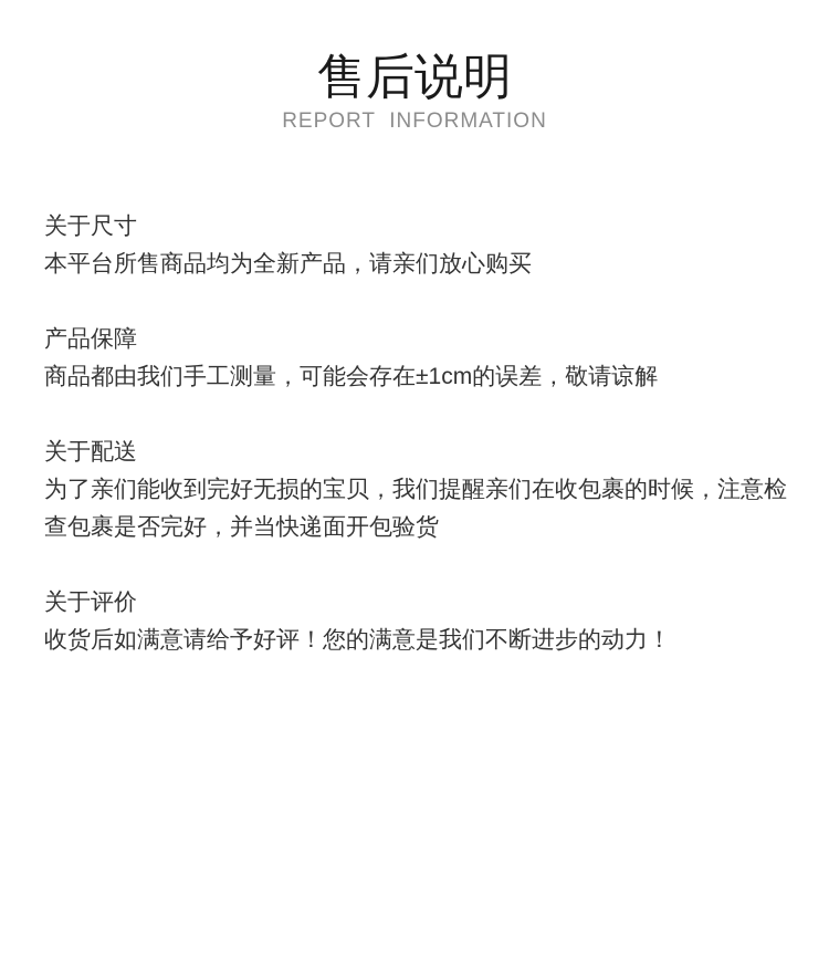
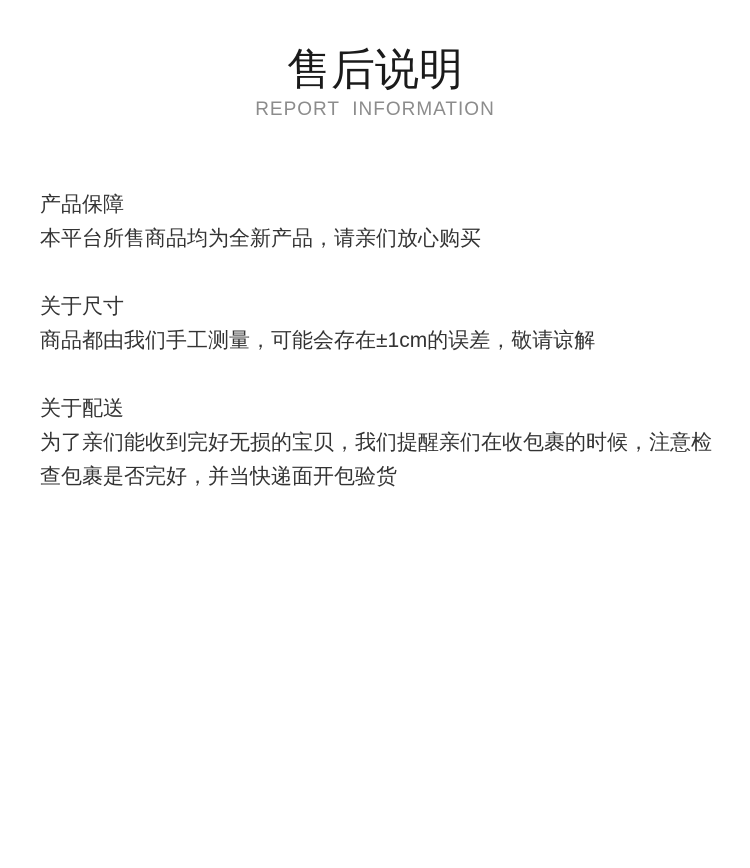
  售后说明
  REPORT INFORMATION
- 关于尺寸
+ 产品保障
  本平台所售商品均为全新产品，请亲们放心购买
- 产品保障
+ 关于尺寸
  商品都由我们手工测量，可能会存在±1cm的误差，敬请谅解
  关于配送
  为了亲们能收到完好无损的宝贝，我们提醒亲们在收包裹的时候，注意检
  查包裹是否完好，并当快递面开包验货
- 关于评价
- 收货后如满意请给予好评！您的满意是我们不断进步的动力！
